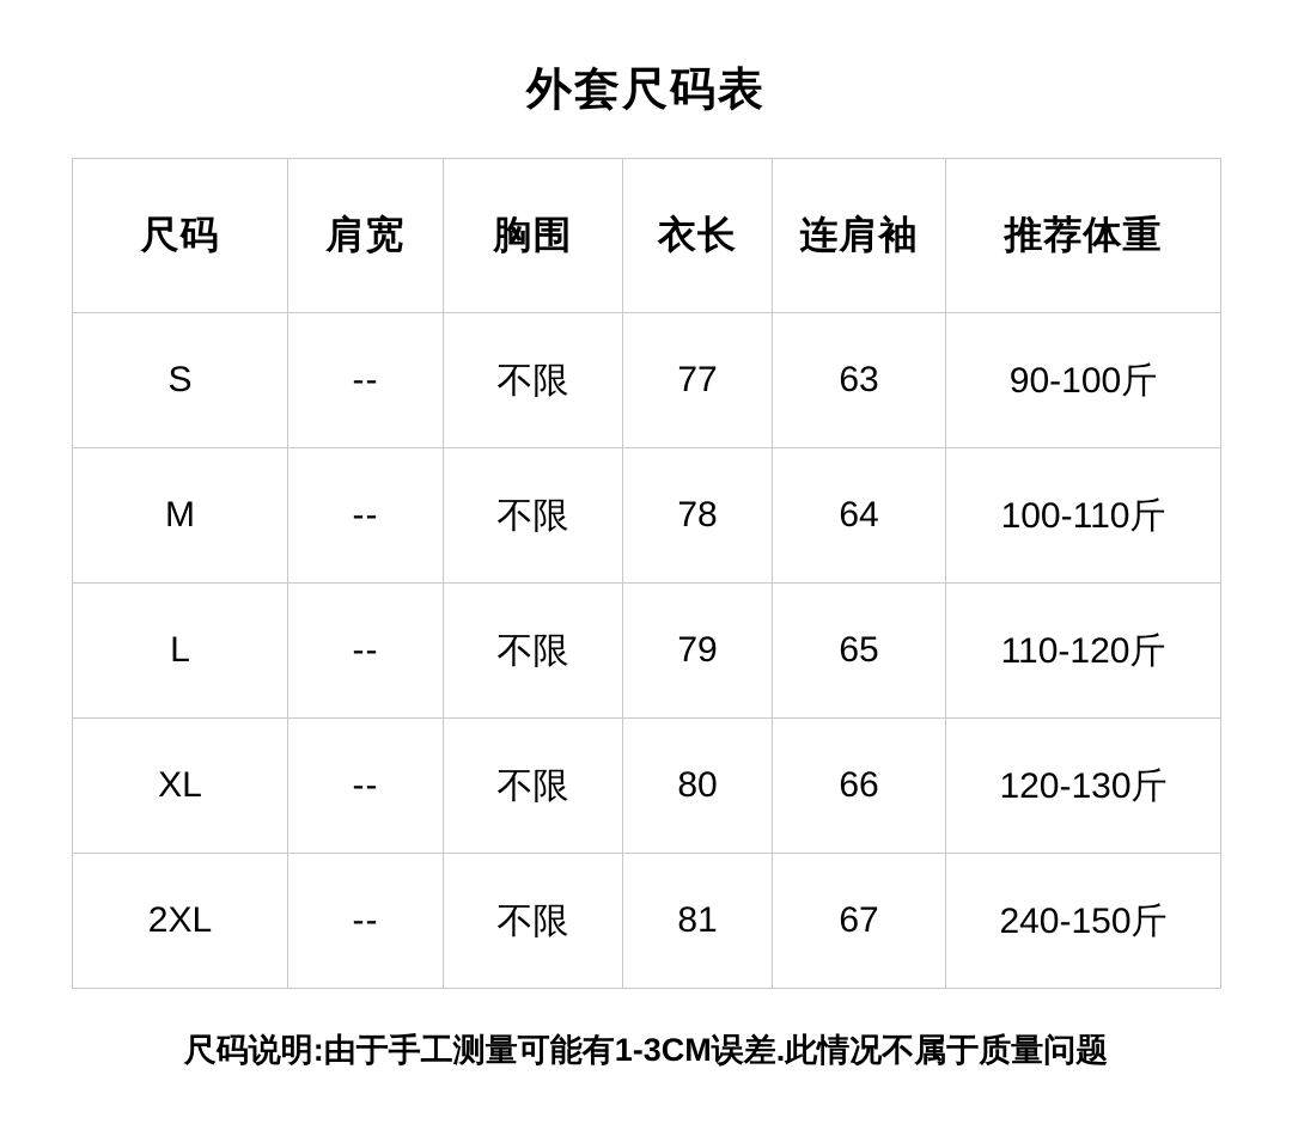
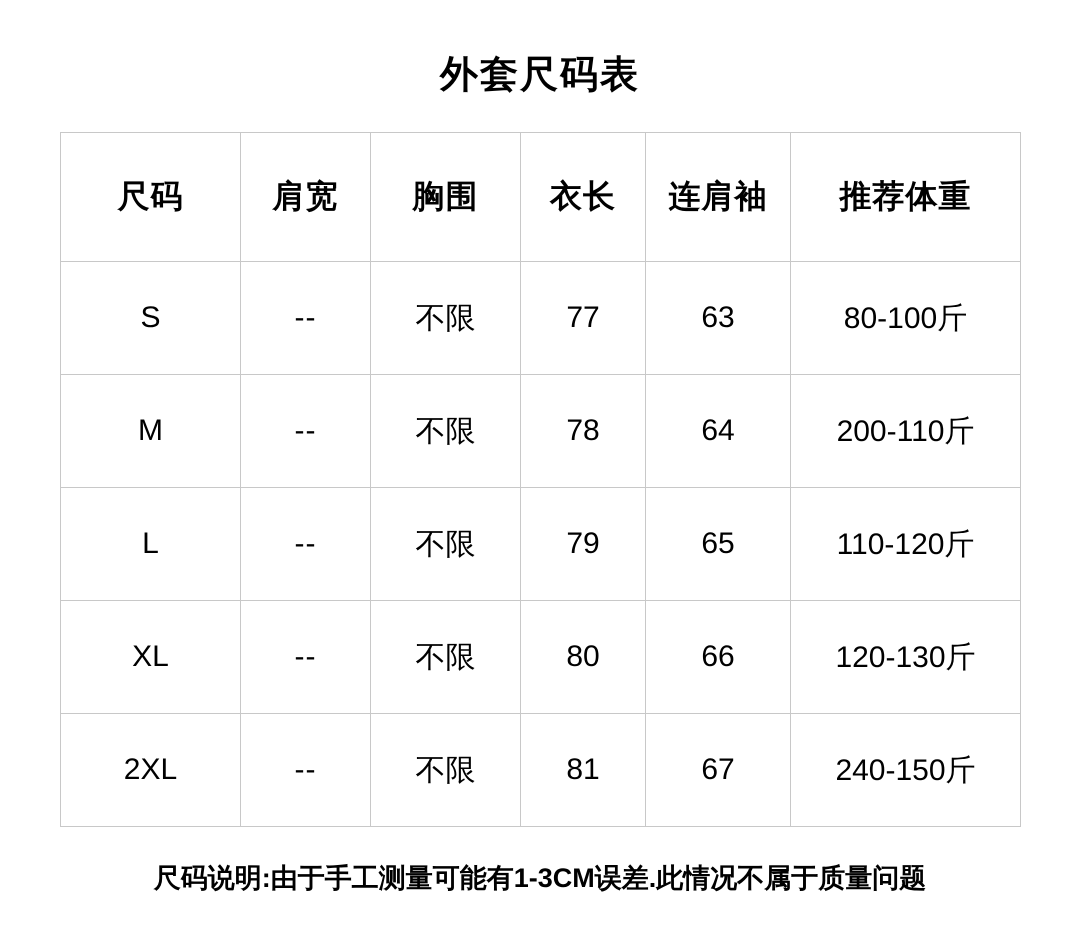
  外套尺码表
  尺码	肩宽	胸围	衣长	连肩袖	推荐体重
- S	--	不限	77	63	90-100斤
+ S	--	不限	77	63	80-100斤
- M	--	不限	78	64	100-110斤
+ M	--	不限	78	64	200-110斤
  L	--	不限	79	65	110-120斤
  XL	--	不限	80	66	120-130斤
  2XL	--	不限	81	67	240-150斤
  尺码说明:由于手工测量可能有1-3CM误差.此情况不属于质量问题
